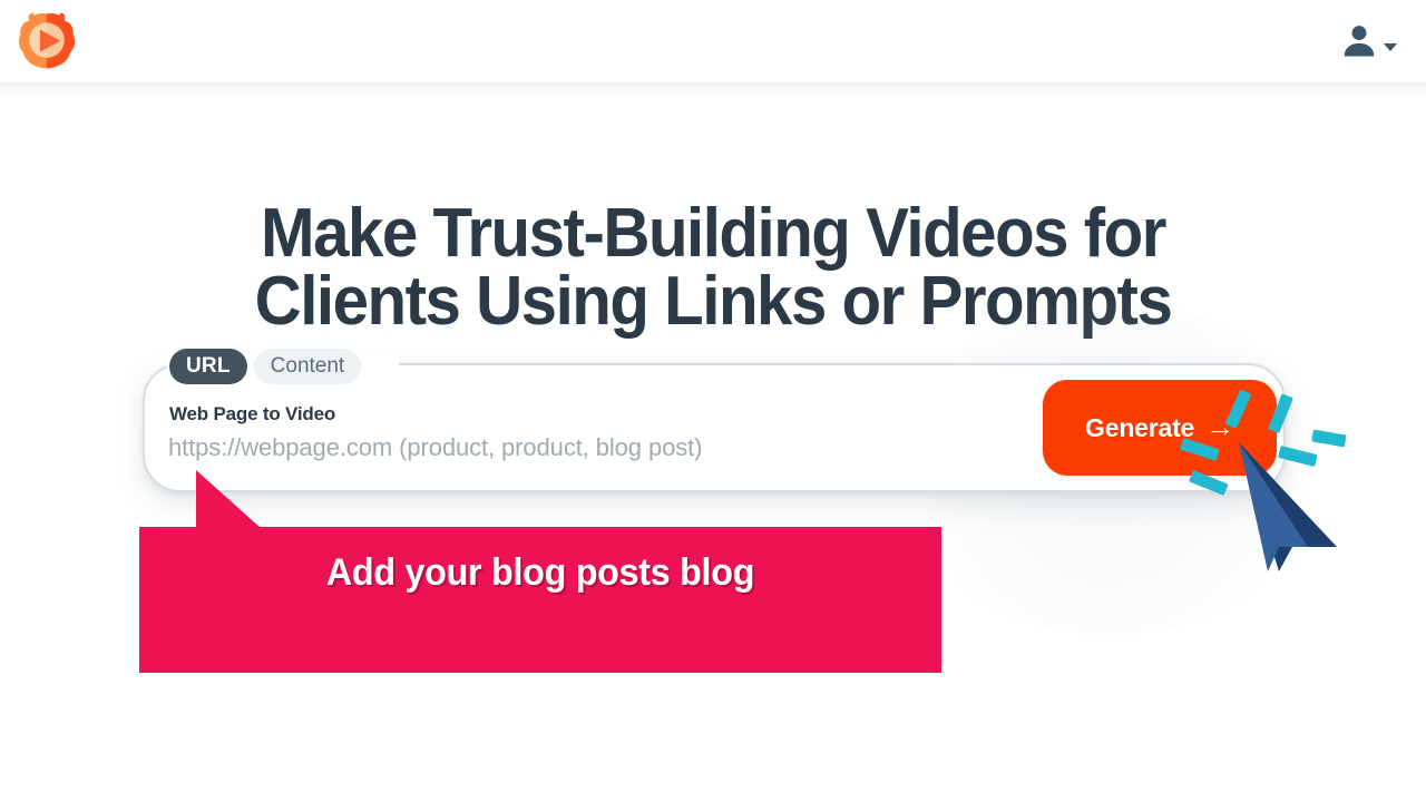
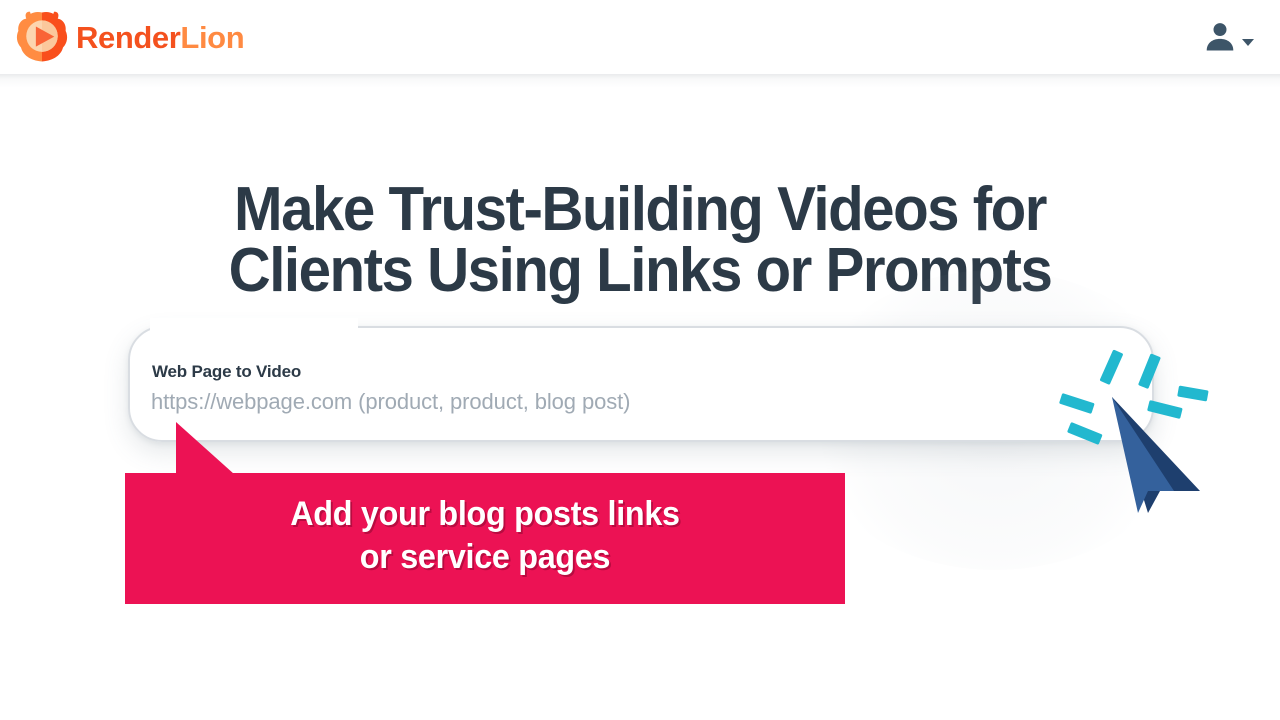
+ RenderLion
  Make Trust-Building Videos for
  Clients Using Links or Proms
- URL
- Content
  Web Page to Video
  https://webpage.com (product, product, blog post)
- Generate
- →
- Add your blog posts blog
+ Add your blog posts links
+ or service pages
